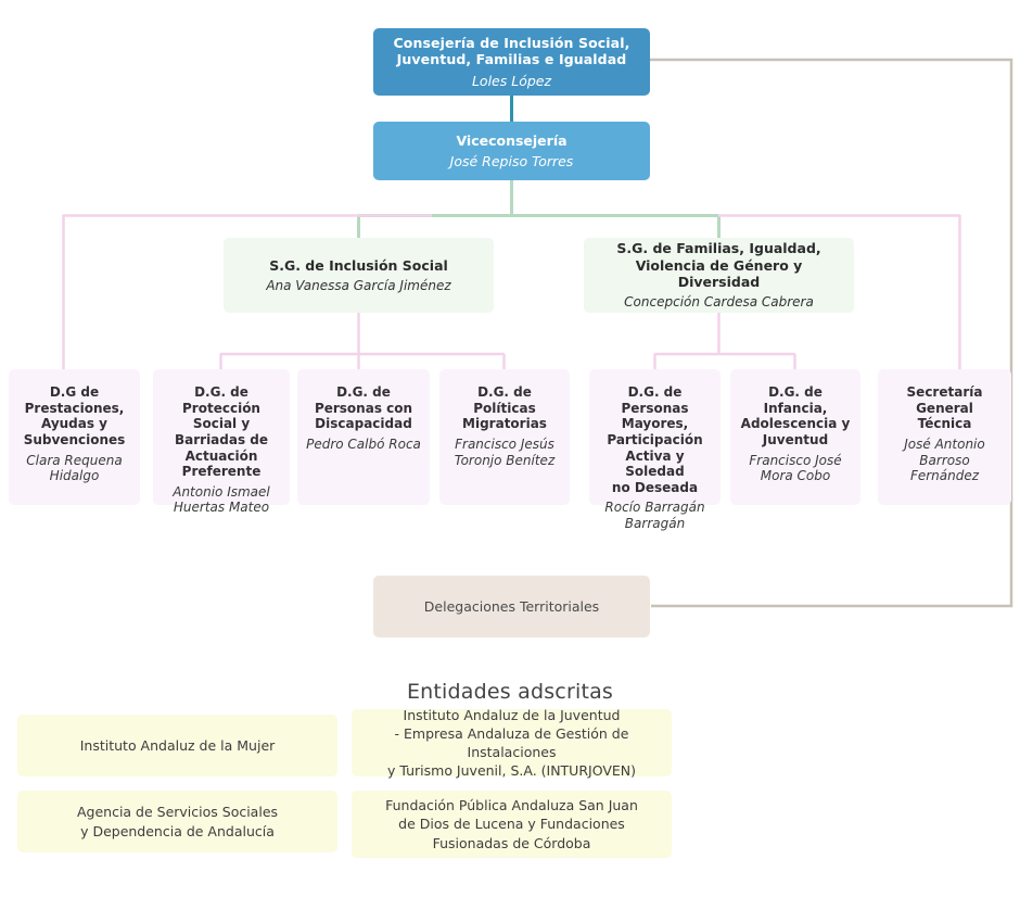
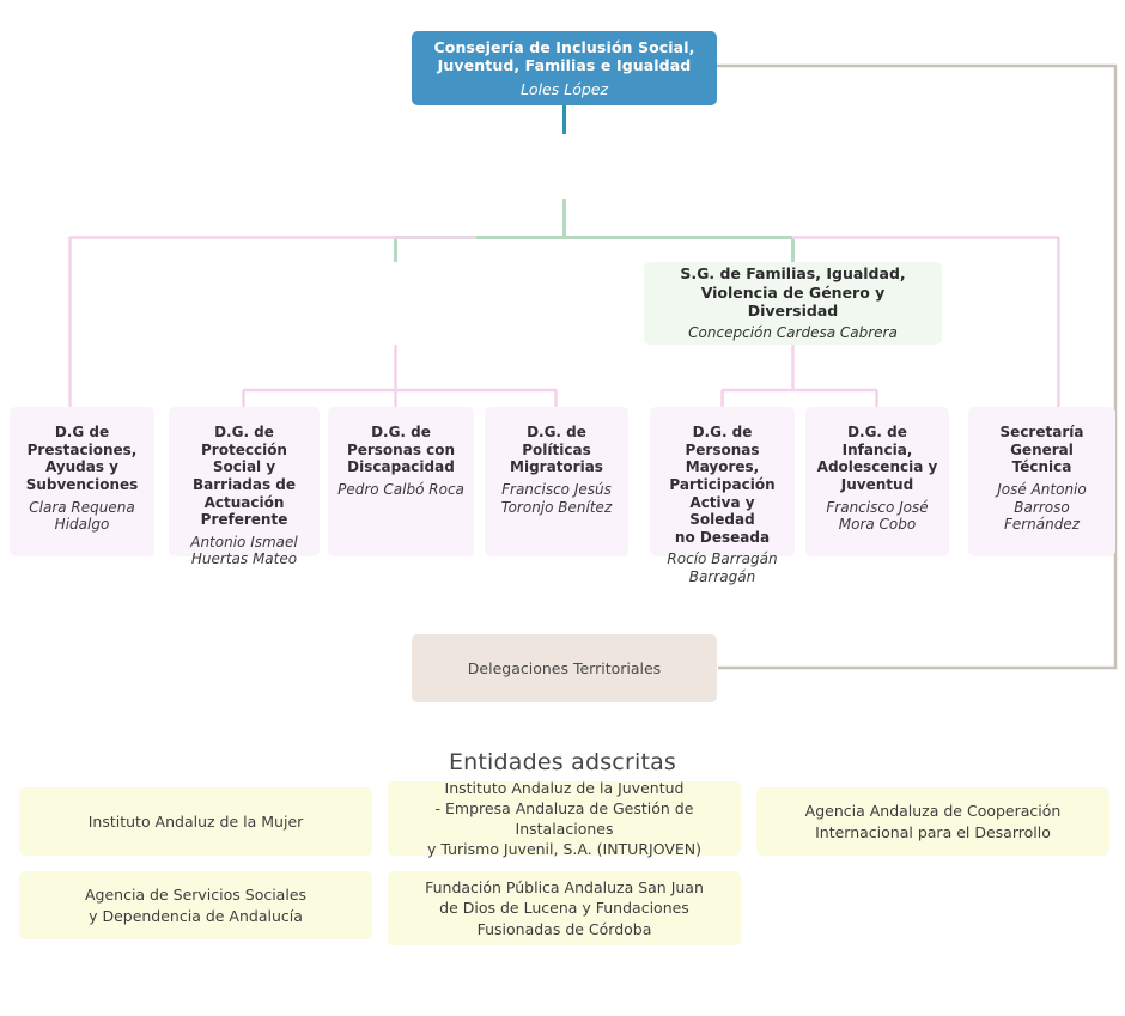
  Consejería de Inclusión Social,
  Juventud, Familias e Igualdad
  Loles López
- Viceconsejería
- José Repiso Torres
- S.G. de Inclusión Social
- Ana Vanessa García Jiménez
  S.G. de Familias, Igualdad,
  Violencia de Género y Diversidad
  Concepción Cardesa Cabrera
  D.G de
  Prestaciones,
  Ayudas y
  Subvenciones
  Clara Requena
  Hidalgo
  D.G. de
  Protección Social y
  Barriadas de
  Actuación
  Preferente
  Antonio Ismael
  Huertas Mateo
  D.G. de
  Personas con
  Discapacidad
  Pedro Calbó Roca
  D.G. de
  Políticas
  Migratorias
  Francisco Jesús
  Toronjo Benítez
  D.G. de
  Personas Mayores,
  Participación
  Activa y Soledad
  no Deseada
  Rocío Barragán
  Barragán
  D.G. de
  Infancia,
  Adolescencia y
  Juventud
  Francisco José
  Mora Cobo
  Secretaría
  General
  Técnica
  José Antonio
  Barroso Fernández
  Delegaciones Territoriales
  Entidades adscritas
  Instituto Andaluz de la Mujer
  Instituto Andaluz de la Juventud
  - Empresa Andaluza de Gestión de Instalaciones
  y Turismo Juvenil, S.A. (INTURJOVEN)
+ Agencia Andaluza de Cooperación
+ Internacional para el Desarrollo
  Agencia de Servicios Sociales
  y Dependencia de Andalucía
  Fundación Pública Andaluza San Juan
  de Dios de Lucena y Fundaciones
  Fusionadas de Córdoba
